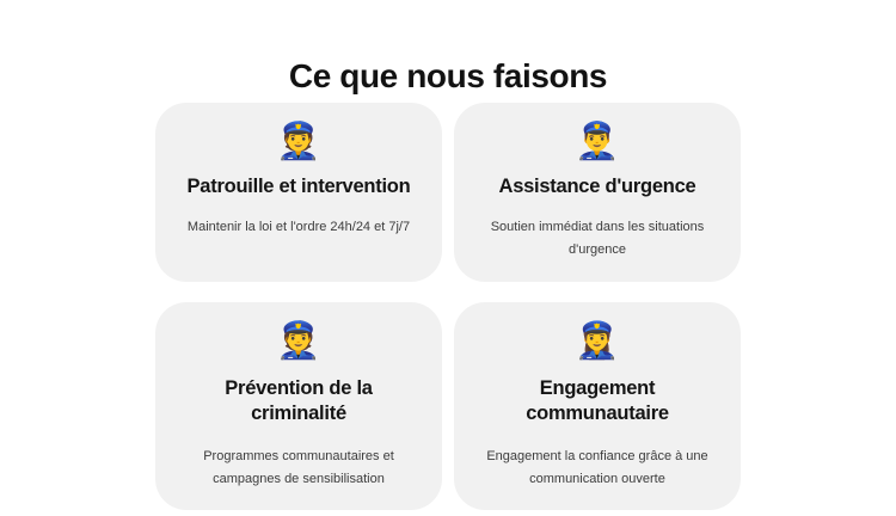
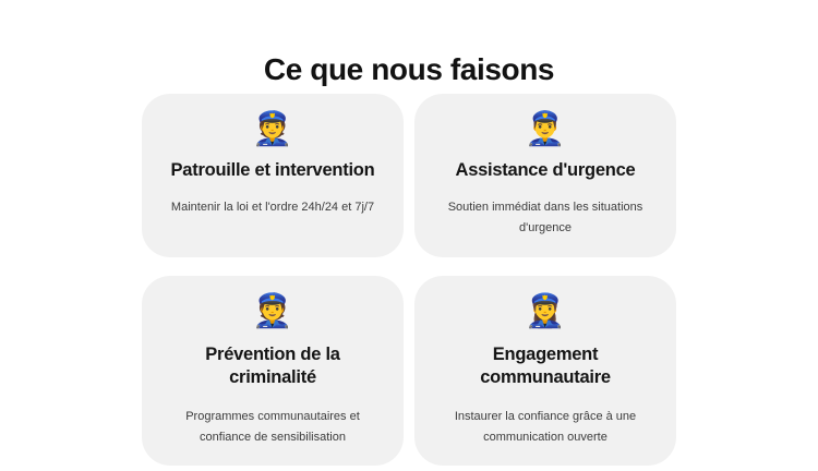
  Ce que nous faisons
  👮
  Patrouille et intervention
  Maintenir la loi et l'ordre 24h/24 et 7j/7
  👮‍♂️
  Assistance d'urgence
  Soutien immédiat dans les situations d'urgence
  👮
  Prévention de la criminalité
- Programmes communautaires et campagnes de sensibilisation
+ Programmes communautaires et confiance de sensibilisation
  👮‍♀️
  Engagement communautaire
- Engagement la confiance grâce à une communication ouverte
+ Instaurer la confiance grâce à une communication ouverte
